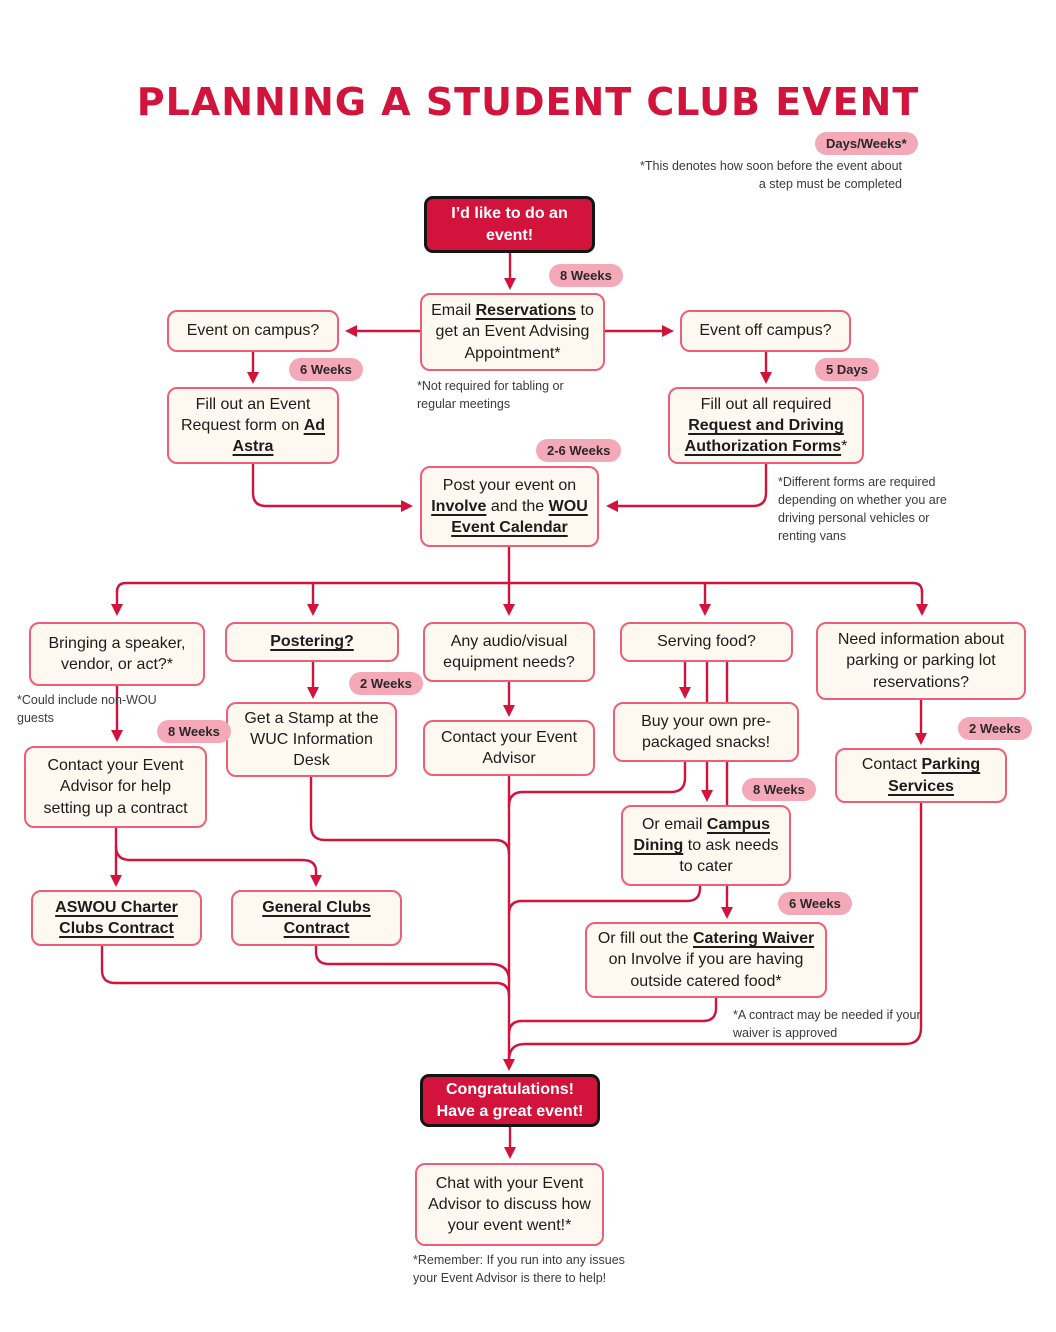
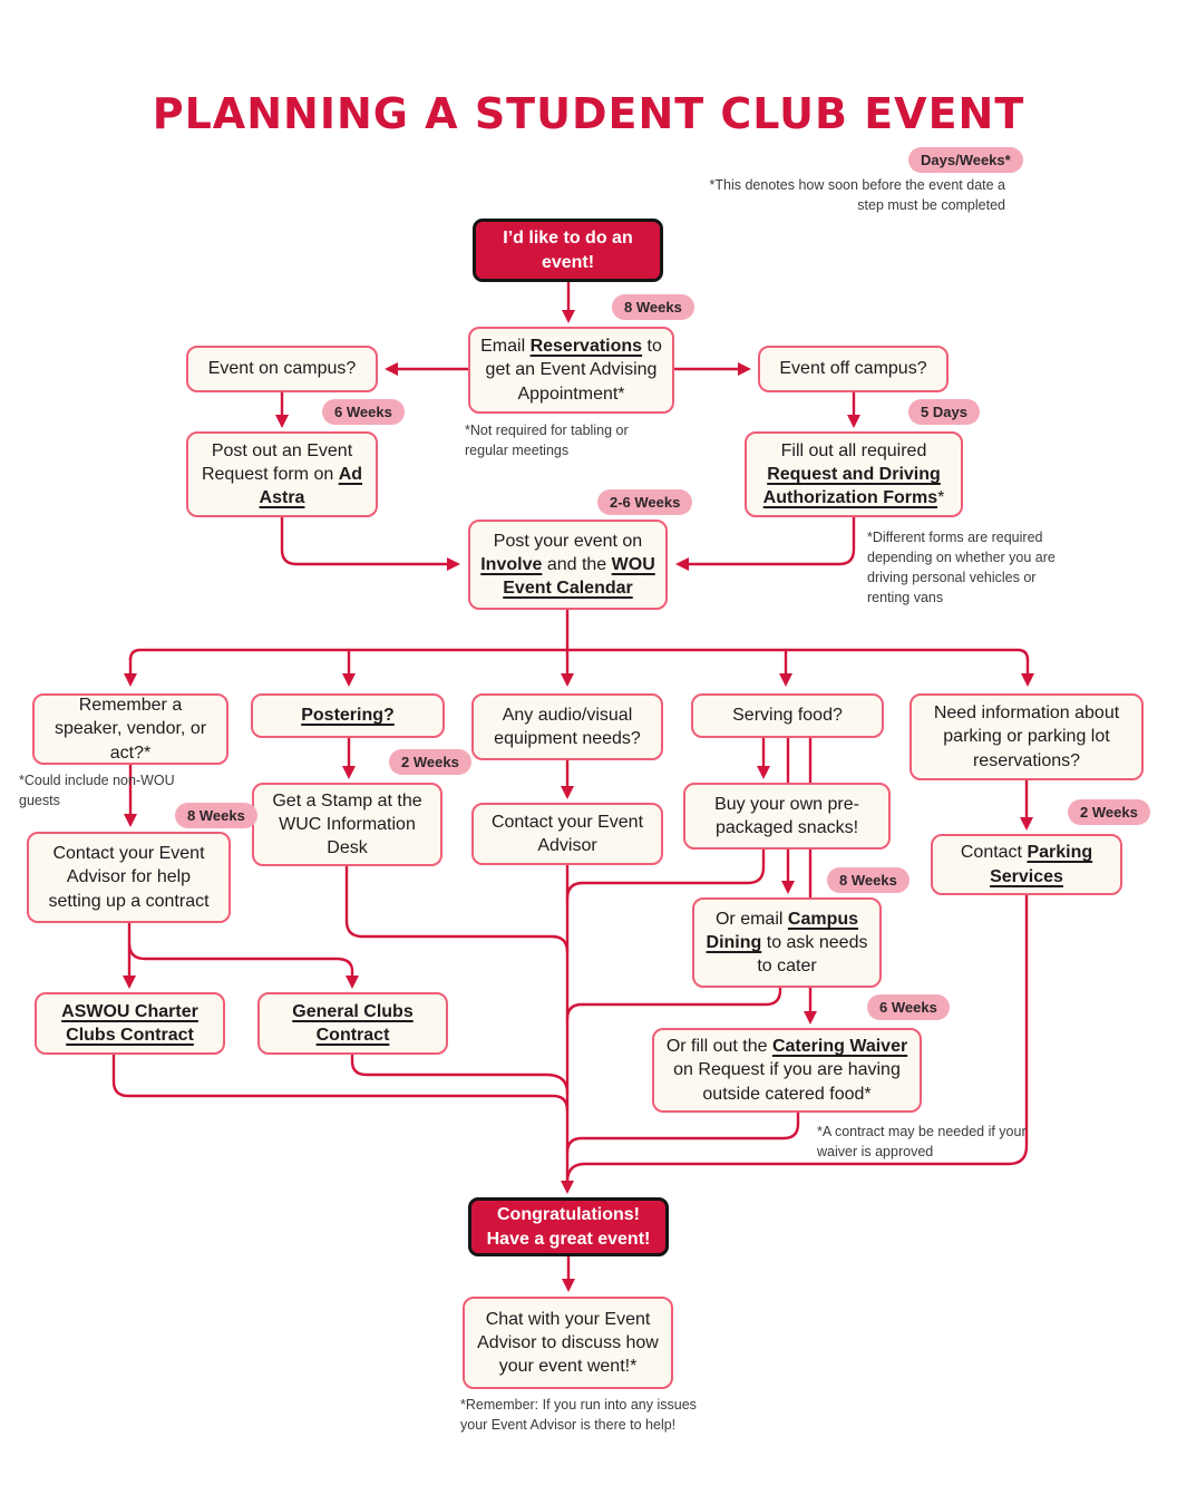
  PLANNING A STUDENT CLUB EVENT
  Days/Weeks*
- *This denotes how soon before the event about a step must be completed
+ *This denotes how soon before the event date a step must be completed
  I’d like to do an event!
  8 Weeks
  Email Reservations to get an Event Advising Appointment*
  *Not required for tabling or regular meetings
  Event on campus?
  6 Weeks
- Fill out an Event Request form on Ad Astra
+ Post out an Event Request form on Ad Astra
  Event off campus?
  5 Days
  Fill out all required Request and Driving Authorization Forms*
  *Different forms are required depending on whether you are driving personal vehicles or renting vans
  2-6 Weeks
  Post your event on Involve and the WOU Event Calendar
- Bringing a speaker, vendor, or act?*
+ Remember a speaker, vendor, or act?*
  *Could include non-WOU guests
  8 Weeks
  Contact your Event Advisor for help setting up a contract
  ASWOU Charter Clubs Contract
  General Clubs Contract
  Postering?
  2 Weeks
  Get a Stamp at the WUC Information Desk
  Any audio/visual equipment needs?
  Contact your Event Advisor
  Serving food?
  Buy your own pre-packaged snacks!
  8 Weeks
  Or email Campus Dining to ask needs to cater
  6 Weeks
- Or fill out the Catering Waiver on Involve if you are having outside catered food*
+ Or fill out the Catering Waiver on Request if you are having outside catered food*
  *A contract may be needed if your waiver is approved
  Need information about parking or parking lot reservations?
  2 Weeks
  Contact Parking Services
  Congratulations! Have a great event!
  Chat with your Event Advisor to discuss how your event went!*
  *Remember: If you run into any issues your Event Advisor is there to help!
